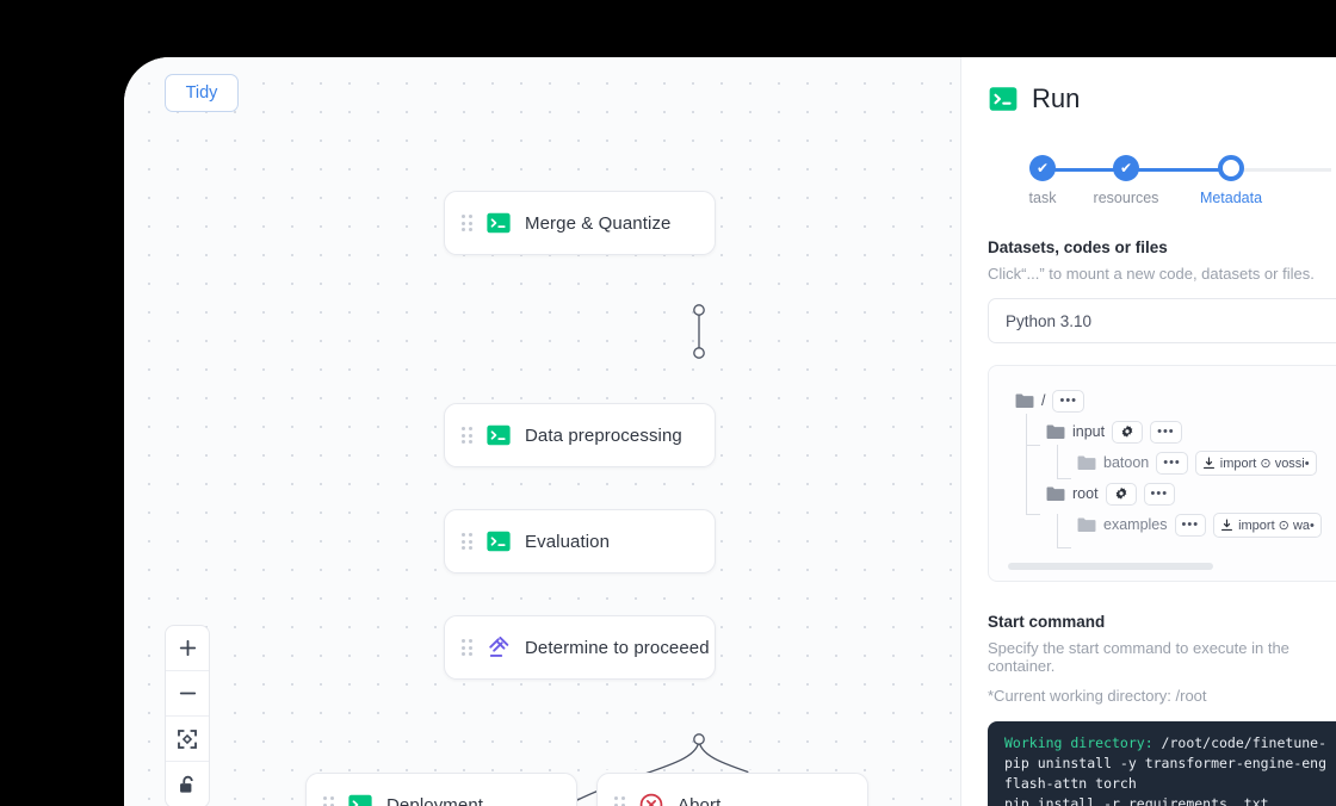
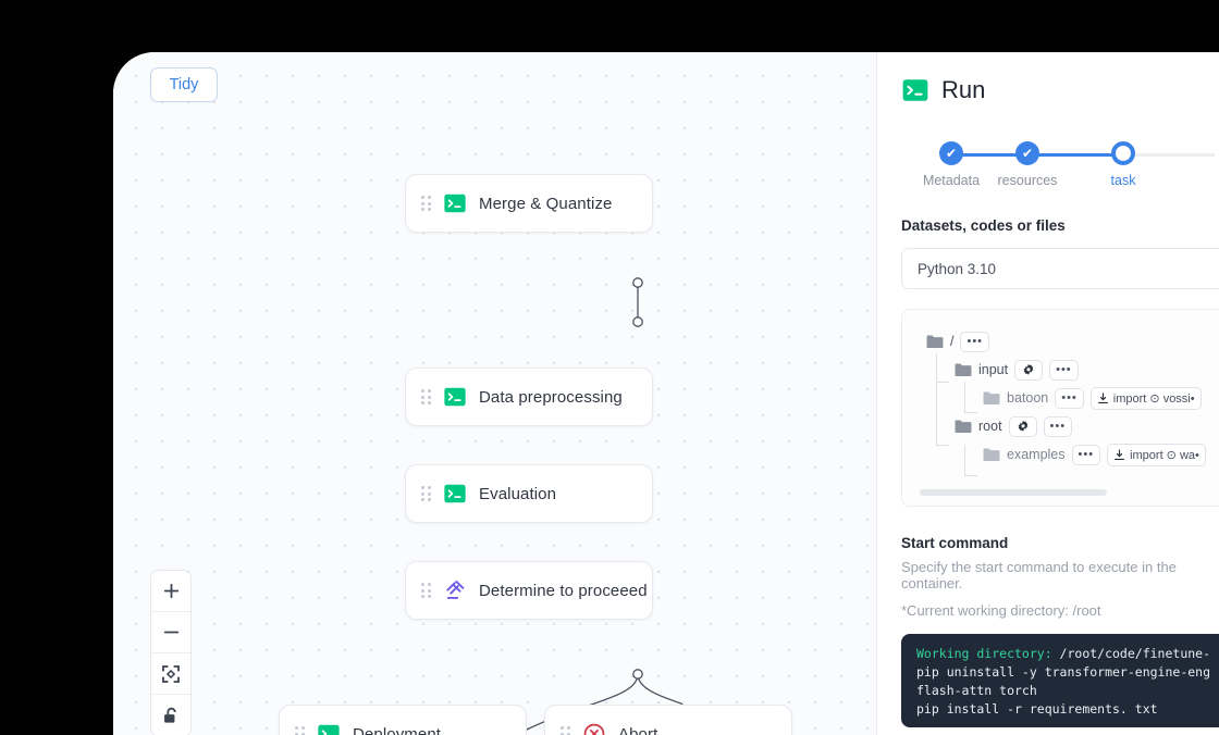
  Tidy
  Merge & Quantize
  Data preprocessing
  Evaluation
  Determine to proceeed
  Deployment
  Abort
  Run
  ✔
- task
+ Metadata
  ✔
  resources
- Metadata
+ task
  Datasets, codes or files
- Click“...” to mount a new code, datasets or files.
  Python 3.10
  /
  •••
  input
  •••
  batoon
  •••
  import ⊙ vossi•
  root
  •••
  examples
  •••
  import ⊙ wa•
  Start command
  Specify the start command to execute in the container.
  *Current working directory: /root
  Working directory: /root/code/finetune-
  pip uninstall -y transformer-engine-eng
  flash-attn torch
  pip install -r requirements. txt
